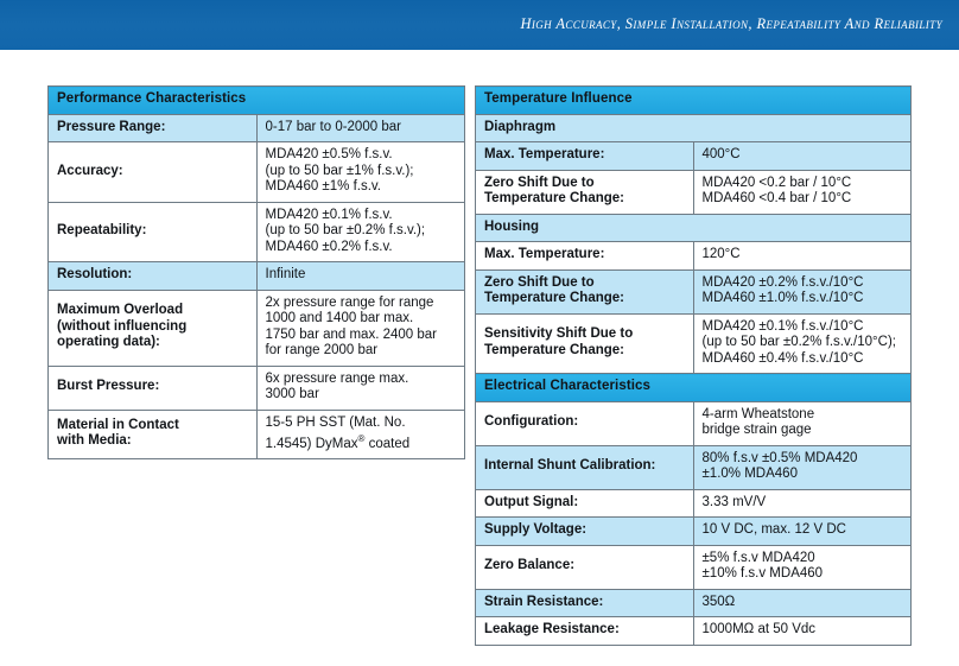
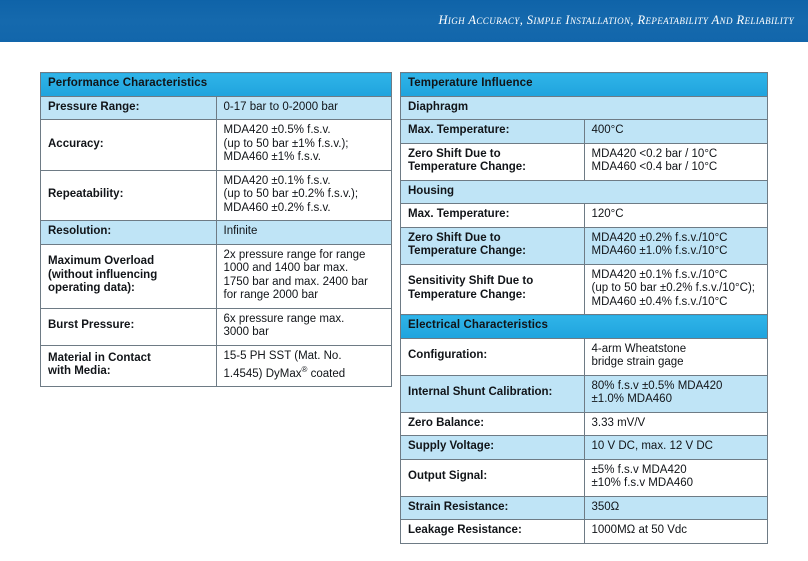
  High Accuracy, Simple Installation, Repeatability And Reliability
  Performance Characteristics
  Pressure Range:	0-17 bar to 0-2000 bar
  Accuracy:	MDA420 ±0.5% f.s.v.(up to 50 bar ±1% f.s.v.);MDA460 ±1% f.s.v.
  Repeatability:	MDA420 ±0.1% f.s.v.(up to 50 bar ±0.2% f.s.v.);MDA460 ±0.2% f.s.v.
  Resolution:	Infinite
  Maximum Overload(without influencingoperating data):	2x pressure range for range1000 and 1400 bar max.1750 bar and max. 2400 barfor range 2000 bar
  Burst Pressure:	6x pressure range max.3000 bar
  Material in Contactwith Media:	15-5 PH SST (Mat. No.1.4545) DyMax® coated
  Temperature Influence
  Diaphragm
  Max. Temperature:	400°C
  Zero Shift Due toTemperature Change:	MDA420 <0.2 bar / 10°CMDA460 <0.4 bar / 10°C
  Housing
  Max. Temperature:	120°C
  Zero Shift Due toTemperature Change:	MDA420 ±0.2% f.s.v./10°CMDA460 ±1.0% f.s.v./10°C
  Sensitivity Shift Due toTemperature Change:	MDA420 ±0.1% f.s.v./10°C(up to 50 bar ±0.2% f.s.v./10°C);MDA460 ±0.4% f.s.v./10°C
  Electrical Characteristics
  Configuration:	4-arm Wheatstonebridge strain gage
  Internal Shunt Calibration:	80% f.s.v ±0.5% MDA420±1.0% MDA460
- Output Signal:	3.33 mV/V
+ Zero Balance:	3.33 mV/V
  Supply Voltage:	10 V DC, max. 12 V DC
- Zero Balance:	±5% f.s.v MDA420±10% f.s.v MDA460
+ Output Signal:	±5% f.s.v MDA420±10% f.s.v MDA460
  Strain Resistance:	350Ω
  Leakage Resistance:	1000MΩ at 50 Vdc
